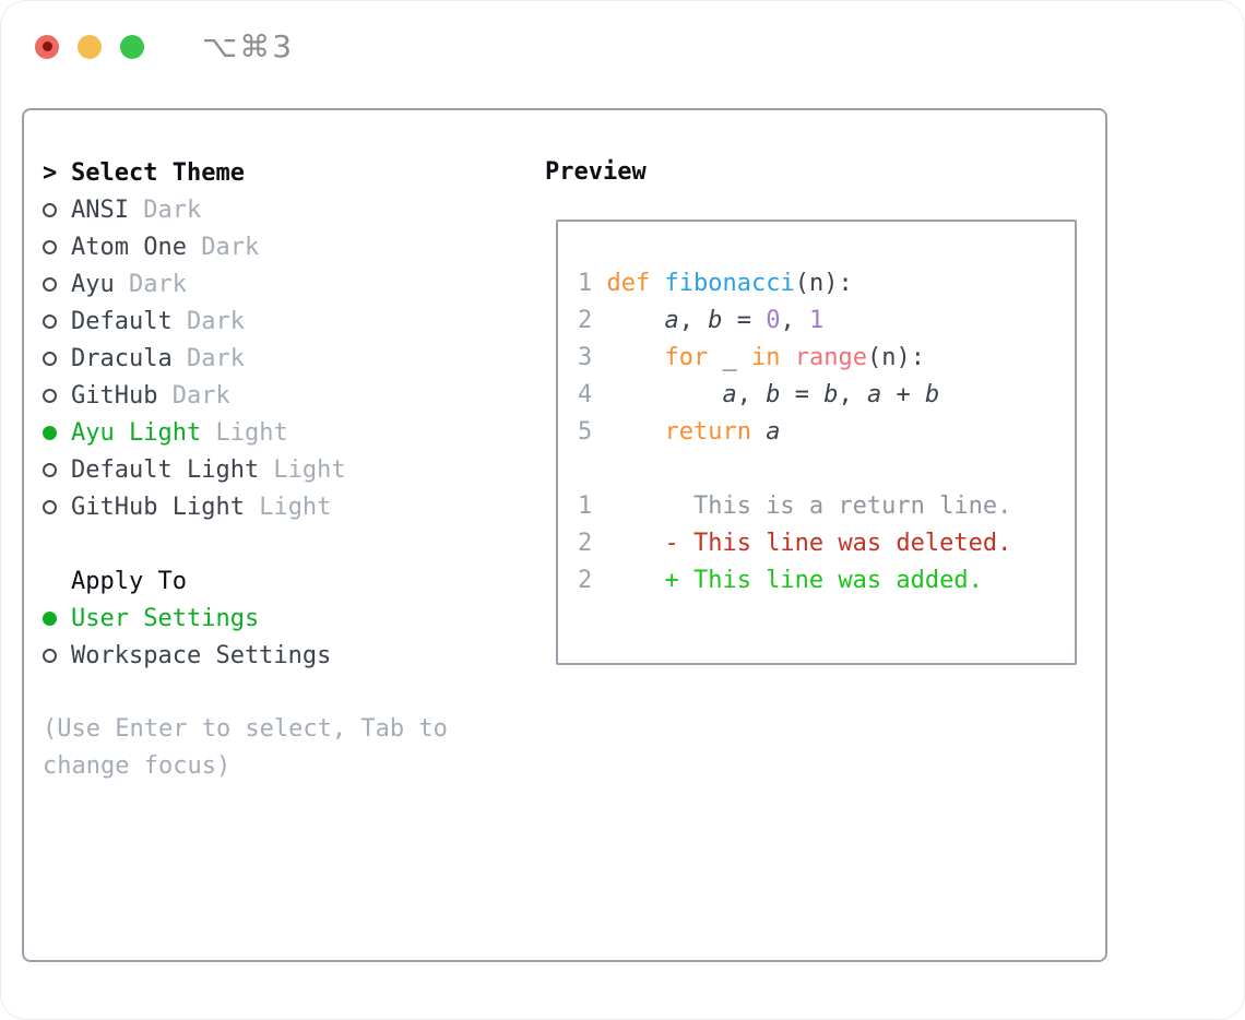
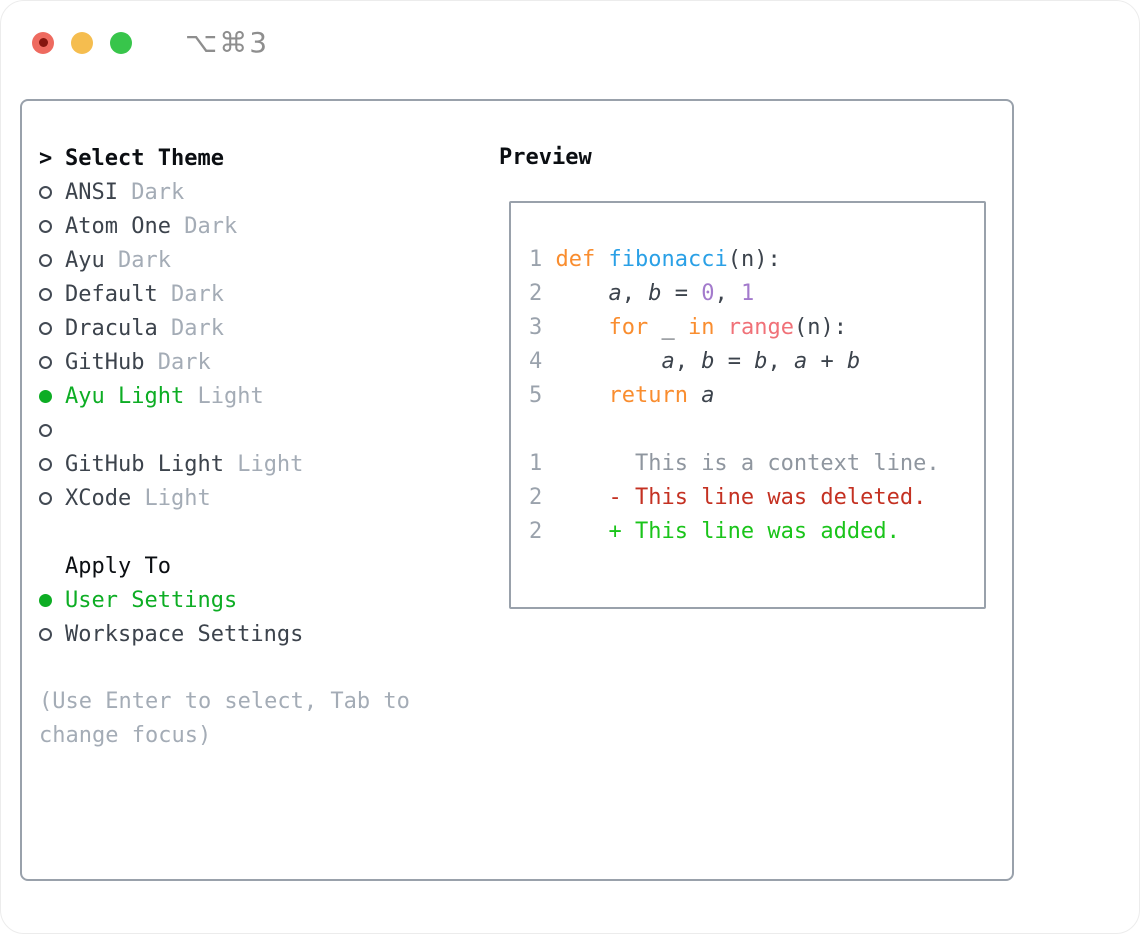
  ⌥⌘3
  >
  Select Theme
  ANSI Dark
  Atom One Dark
  Ayu Dark
  Default Dark
  Dracula Dark
  GitHub Dark
  Ayu Light Light
- Default Light Light
  GitHub Light Light
+ XCode Light
  Apply To
  User Settings
  Workspace Settings
  (Use Enter to select, Tab to change focus)
  Preview
  1 def fibonacci(n):
  2 a, b = 0, 1
  3 for _ in range(n):
  4 a, b = b, a + b
  5 return a
- 1 This is a return line.
+ 1 This is a context line.
  2 - This line was deleted.
  2 + This line was added.
